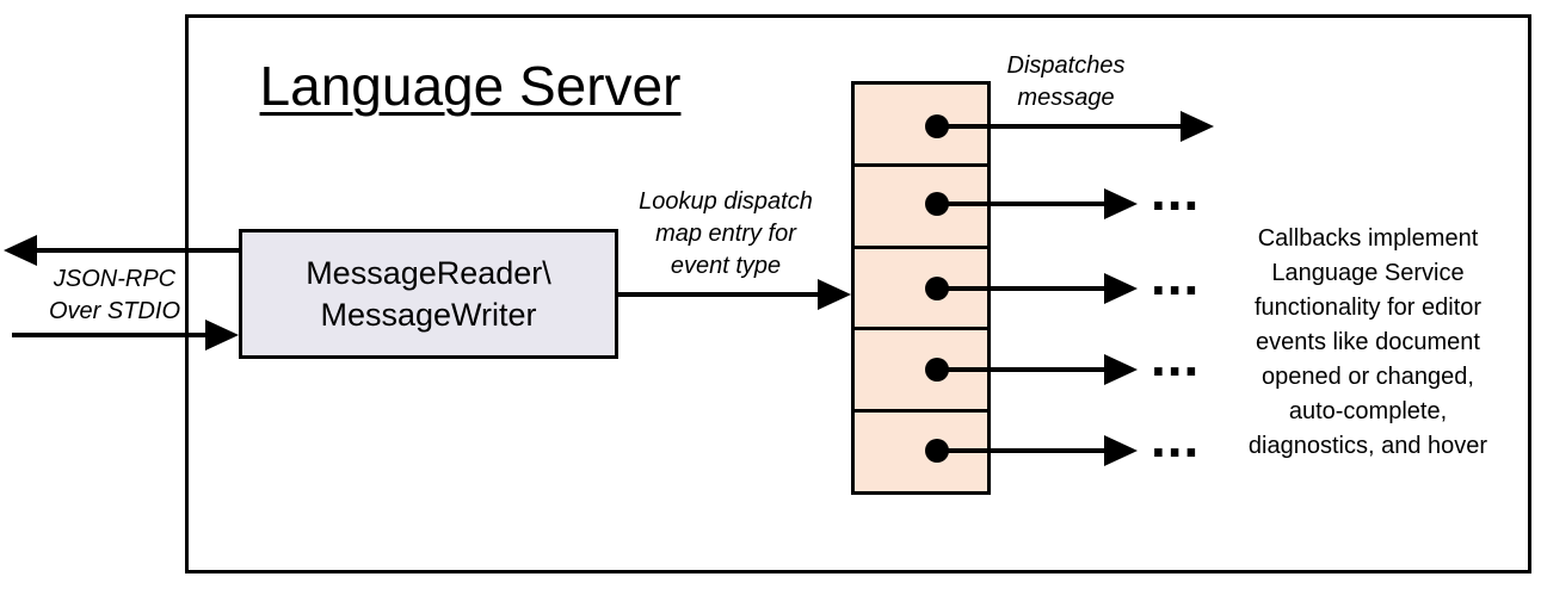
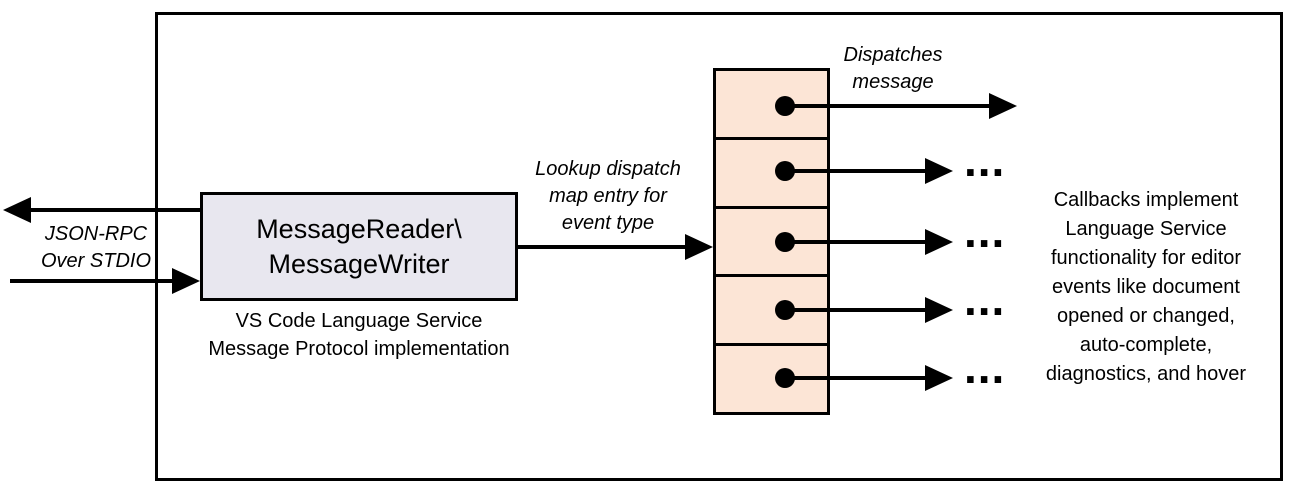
- Language Server
  JSON-RPC
  Over STDIO
  MessageReader\
  MessageWriter
+ VS Code Language Service
+ Message Protocol implementation
  Lookup dispatch
  map entry for
  event type
  Dispatches
  message
  ...
  ...
  ...
  ...
  Callbacks implement
  Language Service
  functionality for editor
  events like document
  opened or changed,
  auto-complete,
  diagnostics, and hover
